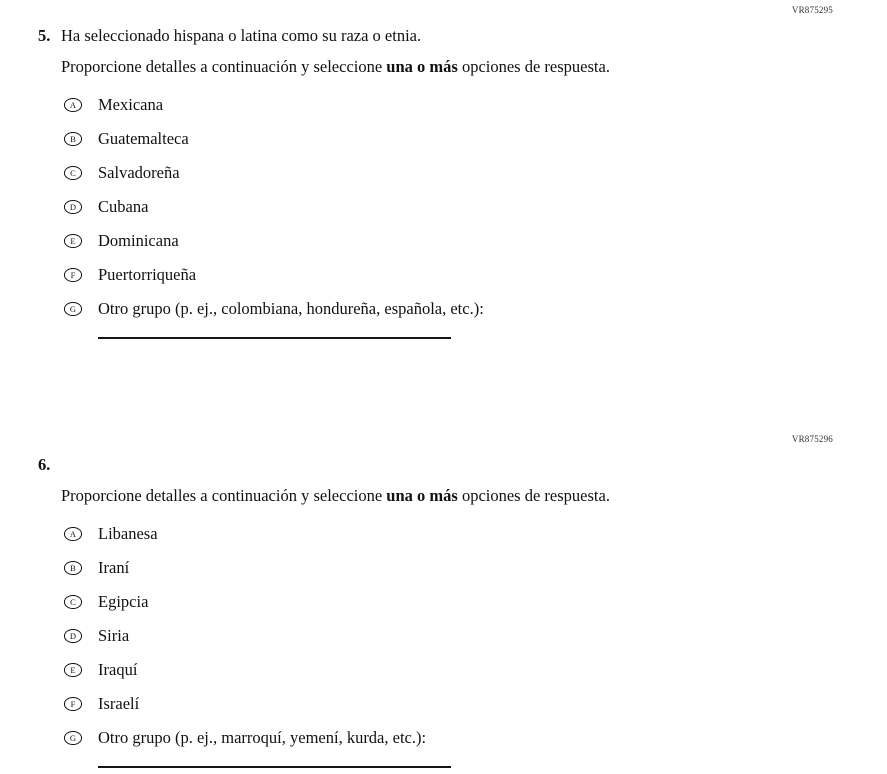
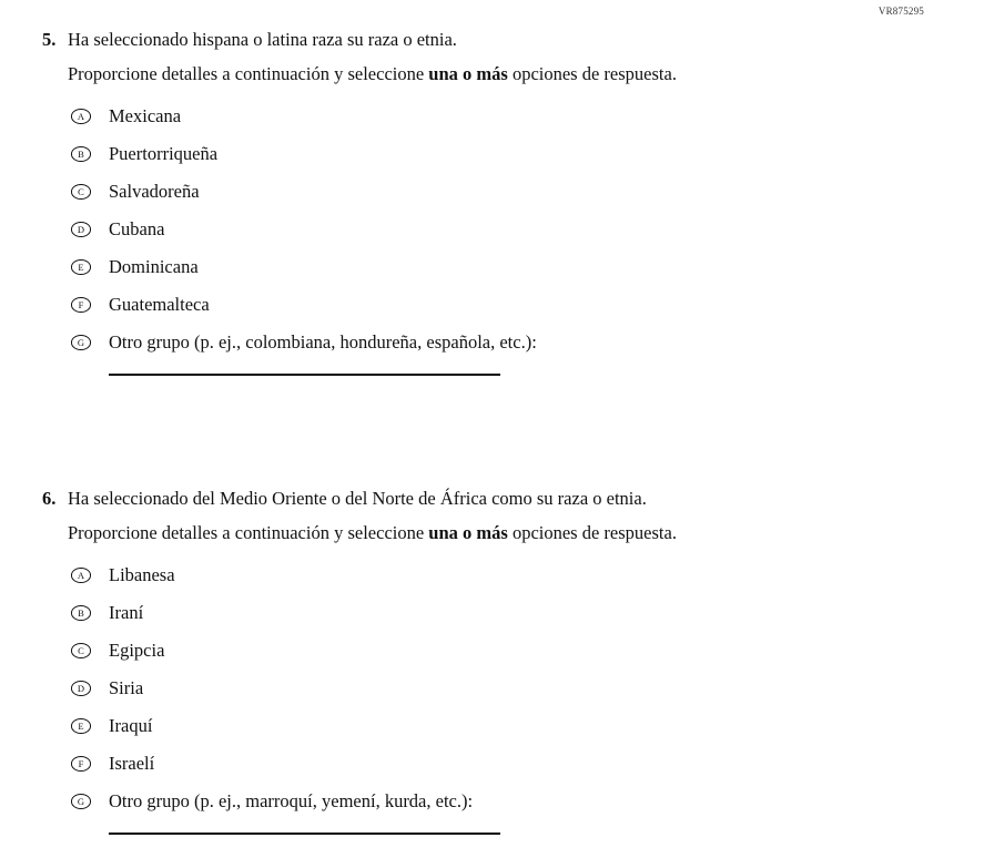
  VR875295
  5.
- Ha seleccionado hispana o latina como su raza o etnia.
+ Ha seleccionado hispana o latina raza su raza o etnia.
  Proporcione detalles a continuación y seleccione una o más opciones de respuesta.
  A
  Mexicana
  B
- Guatemalteca
+ Puertorriqueña
  C
  Salvadoreña
  D
  Cubana
  E
  Dominicana
  F
- Puertorriqueña
+ Guatemalteca
  G
  Otro grupo (p. ej., colombiana, hondureña, española, etc.):
- VR875296
  6.
+ Ha seleccionado del Medio Oriente o del Norte de África como su raza o etnia.
  Proporcione detalles a continuación y seleccione una o más opciones de respuesta.
  A
  Libanesa
  B
  Iraní
  C
  Egipcia
  D
  Siria
  E
  Iraquí
  F
  Israelí
  G
  Otro grupo (p. ej., marroquí, yemení, kurda, etc.):
